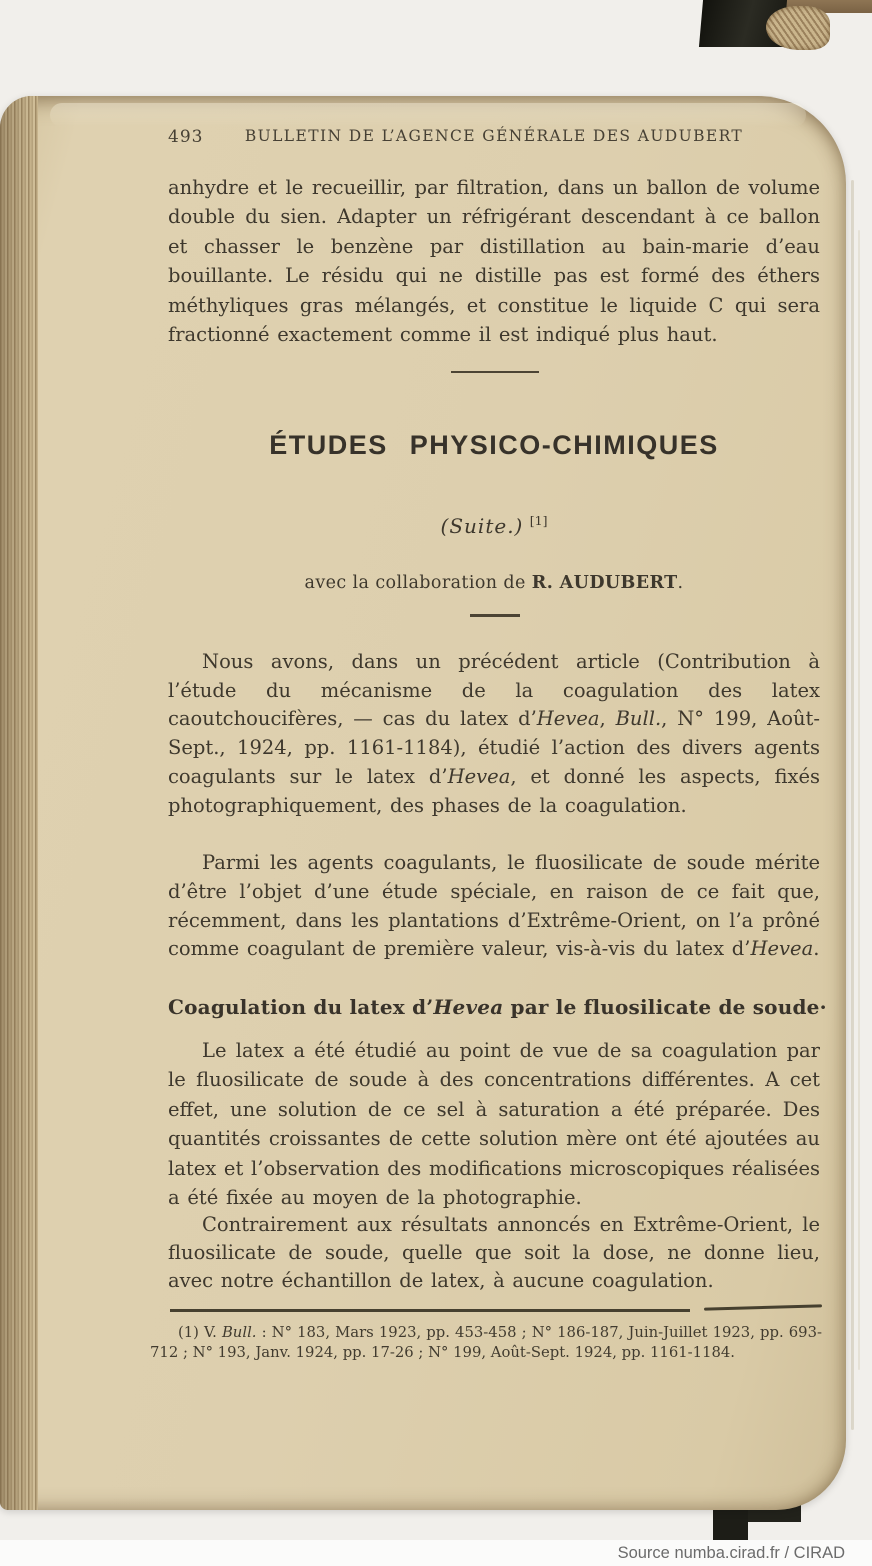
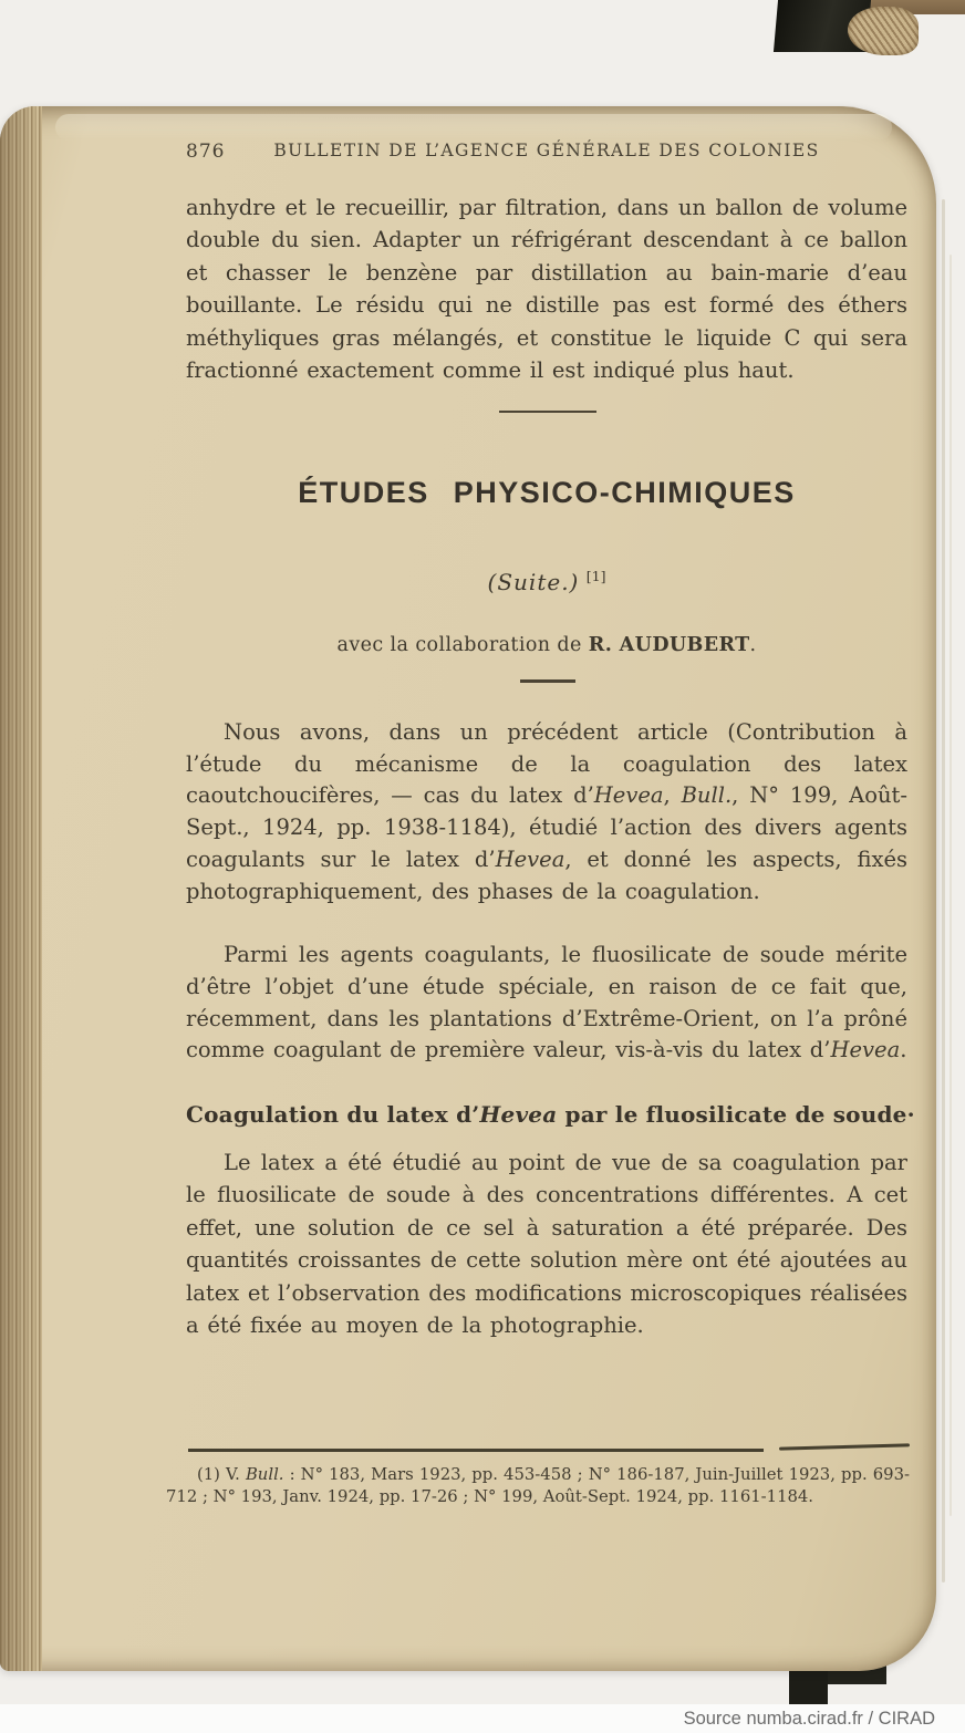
- 493
+ 876
- BULLETIN DE L’AGENCE GÉNÉRALE DES AUDUBERT
+ BULLETIN DE L’AGENCE GÉNÉRALE DES COLONIES
  anhydre et le recueillir, par filtration, dans un ballon de volume double du sien. Adapter un réfrigérant descendant à ce ballon et chasser le benzène par distillation au bain-marie d’eau bouillante. Le résidu qui ne distille pas est formé des éthers méthyliques gras mélangés, et constitue le liquide C qui sera fractionné exactement comme il est indiqué plus haut.
  ÉTUDES PHYSICO-CHIMIQUES
  (Suite.) [1]
  avec la collaboration de R. AUDUBERT.
- Nous avons, dans un précédent article (Contribution à l’étude du mécanisme de la coagulation des latex caoutchoucifères, — cas du latex d’Hevea, Bull., N° 199, Août-Sept., 1924, pp. 1161-1184), étudié l’action des divers agents coagulants sur le latex d’Hevea, et donné les aspects, fixés photographiquement, des phases de la coagulation.
+ Nous avons, dans un précédent article (Contribution à l’étude du mécanisme de la coagulation des latex caoutchoucifères, — cas du latex d’Hevea, Bull., N° 199, Août-Sept., 1924, pp. 1938-1184), étudié l’action des divers agents coagulants sur le latex d’Hevea, et donné les aspects, fixés photographiquement, des phases de la coagulation.
  Parmi les agents coagulants, le fluosilicate de soude mérite d’être l’objet d’une étude spéciale, en raison de ce fait que, récemment, dans les plantations d’Extrême-Orient, on l’a prôné comme coagulant de première valeur, vis-à-vis du latex d’Hevea.
  Coagulation du latex d’Hevea par le fluosilicate de soude·
  Le latex a été étudié au point de vue de sa coagulation par le fluosilicate de soude à des concentrations différentes. A cet effet, une solution de ce sel à saturation a été préparée. Des quantités croissantes de cette solution mère ont été ajoutées au latex et l’observation des modifications microscopiques réalisées a été fixée au moyen de la photographie.
- Contrairement aux résultats annoncés en Extrême-Orient, le fluosilicate de soude, quelle que soit la dose, ne donne lieu, avec notre échantillon de latex, à aucune coagulation.
  (1) V. Bull. : N° 183, Mars 1923, pp. 453-458 ; N° 186-187, Juin-Juillet 1923, pp. 693-712 ; N° 193, Janv. 1924, pp. 17-26 ; N° 199, Août-Sept. 1924, pp. 1161-1184.
  Source numba.cirad.fr / CIRAD
